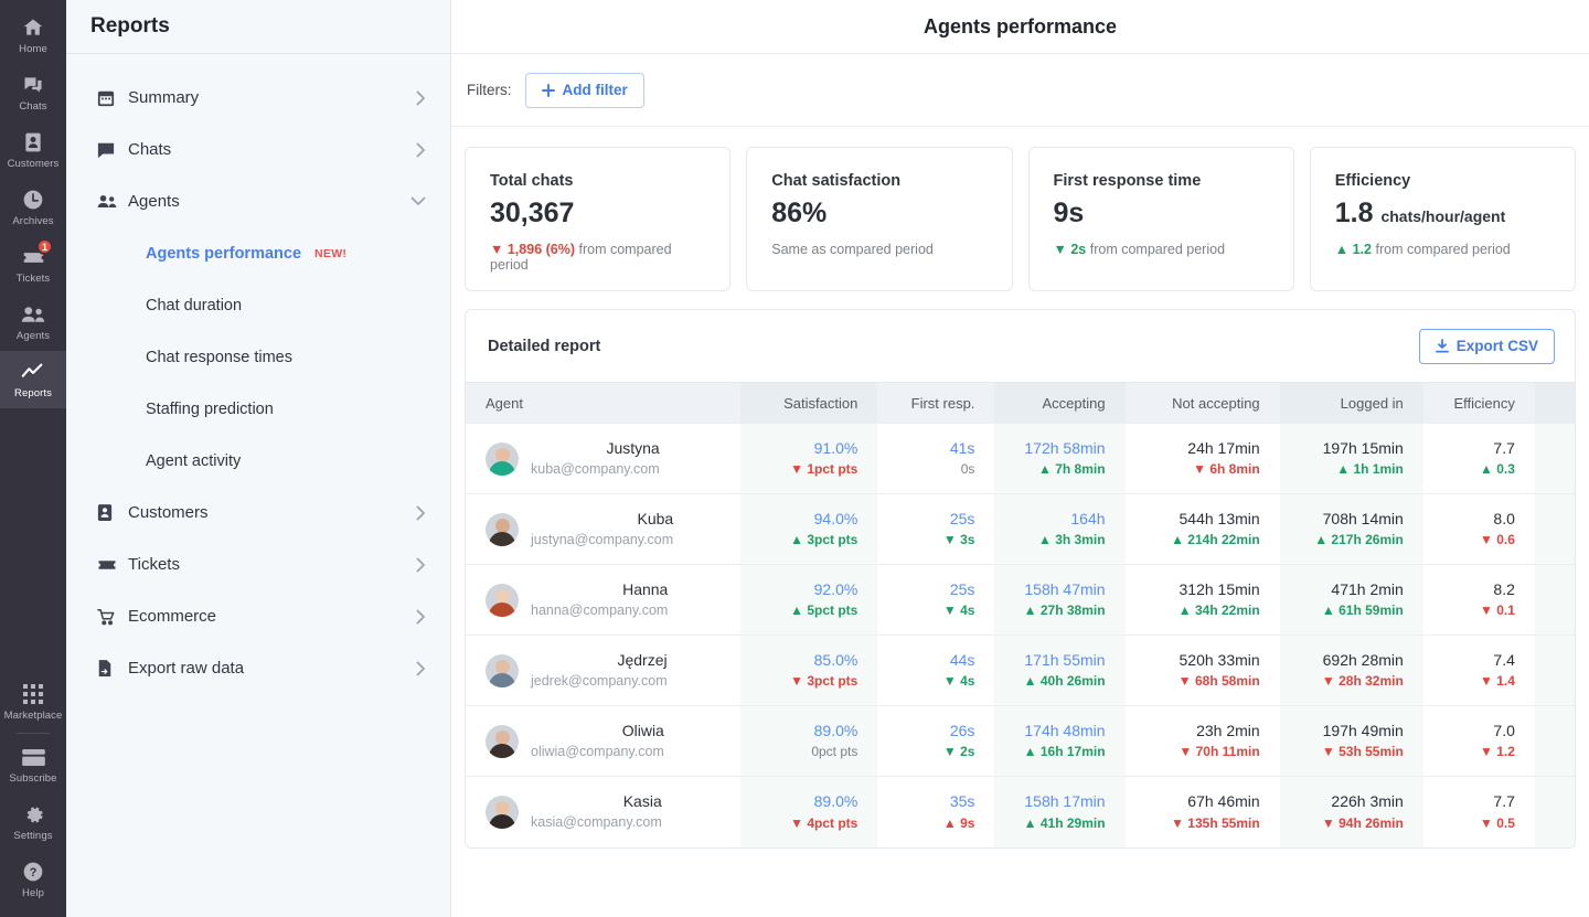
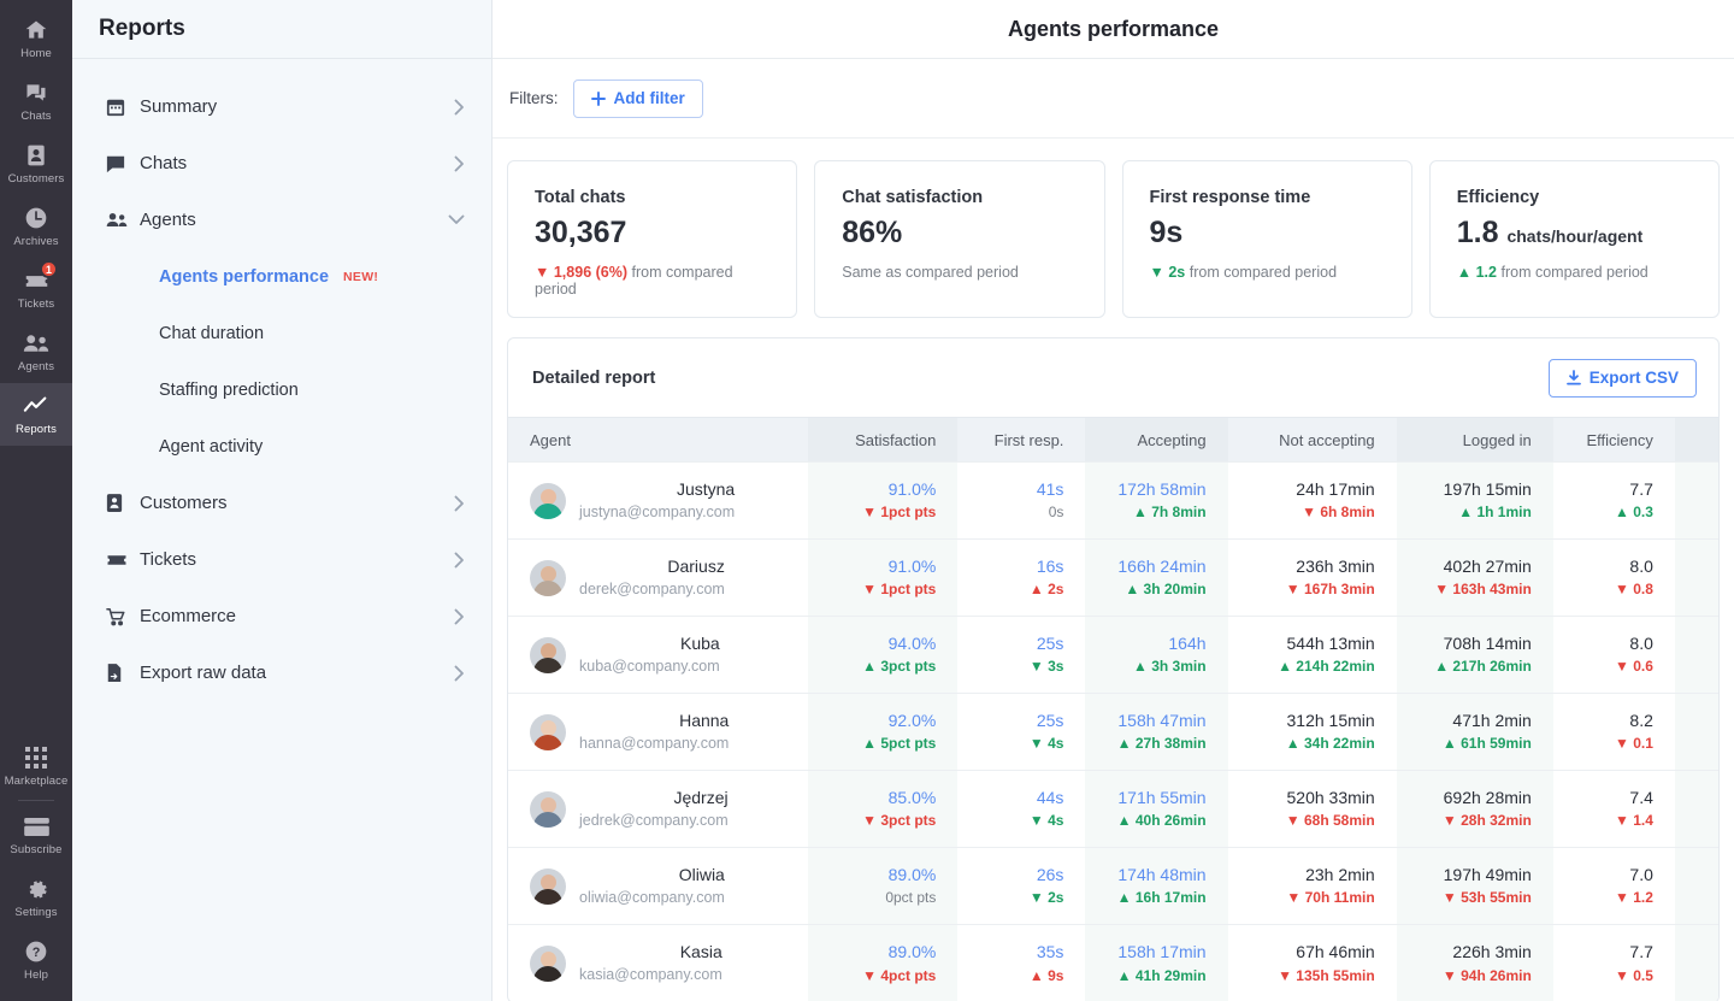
  Home
  Chats
  Customers
  Archives
  1
  Tickets
  Agents
  Reports
  Marketplace
  Subscribe
  Settings
  ?
  Help
  Reports
  Summary
  Chats
  Agents
  Agents performance
  NEW!
  Chat duration
- Chat response times
  Staffing prediction
  Agent activity
  Customers
  Tickets
  Ecommerce
  Export raw data
  Agents performance
  Filters:
  Add filter
  Total chats
  30,367
  ▼ 1,896 (6%) from compared period
  Chat satisfaction
  86%
  Same as compared period
  First response time
  9s
  ▼ 2s from compared period
  Efficiency
  1.8 chats/hour/agent
  ▲ 1.2 from compared period
  Detailed report
  Export CSV
  Agent	Satisfaction	First resp.	Accepting	Not accepting	Logged in	Efficiency
- Justynakuba@company.com	91.0%▼ 1pct pts	41s0s	172h 58min▲ 7h 8min	24h 17min▼ 6h 8min	197h 15min▲ 1h 1min	7.7▲ 0.3
+ Justynajustyna@company.com	91.0%▼ 1pct pts	41s0s	172h 58min▲ 7h 8min	24h 17min▼ 6h 8min	197h 15min▲ 1h 1min	7.7▲ 0.3
+ Dariuszderek@company.com	91.0%▼ 1pct pts	16s▲ 2s	166h 24min▲ 3h 20min	236h 3min▼ 167h 3min	402h 27min▼ 163h 43min	8.0▼ 0.8
- Kubajustyna@company.com	94.0%▲ 3pct pts	25s▼ 3s	164h▲ 3h 3min	544h 13min▲ 214h 22min	708h 14min▲ 217h 26min	8.0▼ 0.6
+ Kubakuba@company.com	94.0%▲ 3pct pts	25s▼ 3s	164h▲ 3h 3min	544h 13min▲ 214h 22min	708h 14min▲ 217h 26min	8.0▼ 0.6
  Hannahanna@company.com	92.0%▲ 5pct pts	25s▼ 4s	158h 47min▲ 27h 38min	312h 15min▲ 34h 22min	471h 2min▲ 61h 59min	8.2▼ 0.1
  Jędrzejjedrek@company.com	85.0%▼ 3pct pts	44s▼ 4s	171h 55min▲ 40h 26min	520h 33min▼ 68h 58min	692h 28min▼ 28h 32min	7.4▼ 1.4
  Oliwiaoliwia@company.com	89.0%0pct pts	26s▼ 2s	174h 48min▲ 16h 17min	23h 2min▼ 70h 11min	197h 49min▼ 53h 55min	7.0▼ 1.2
  Kasiakasia@company.com	89.0%▼ 4pct pts	35s▲ 9s	158h 17min▲ 41h 29min	67h 46min▼ 135h 55min	226h 3min▼ 94h 26min	7.7▼ 0.5
